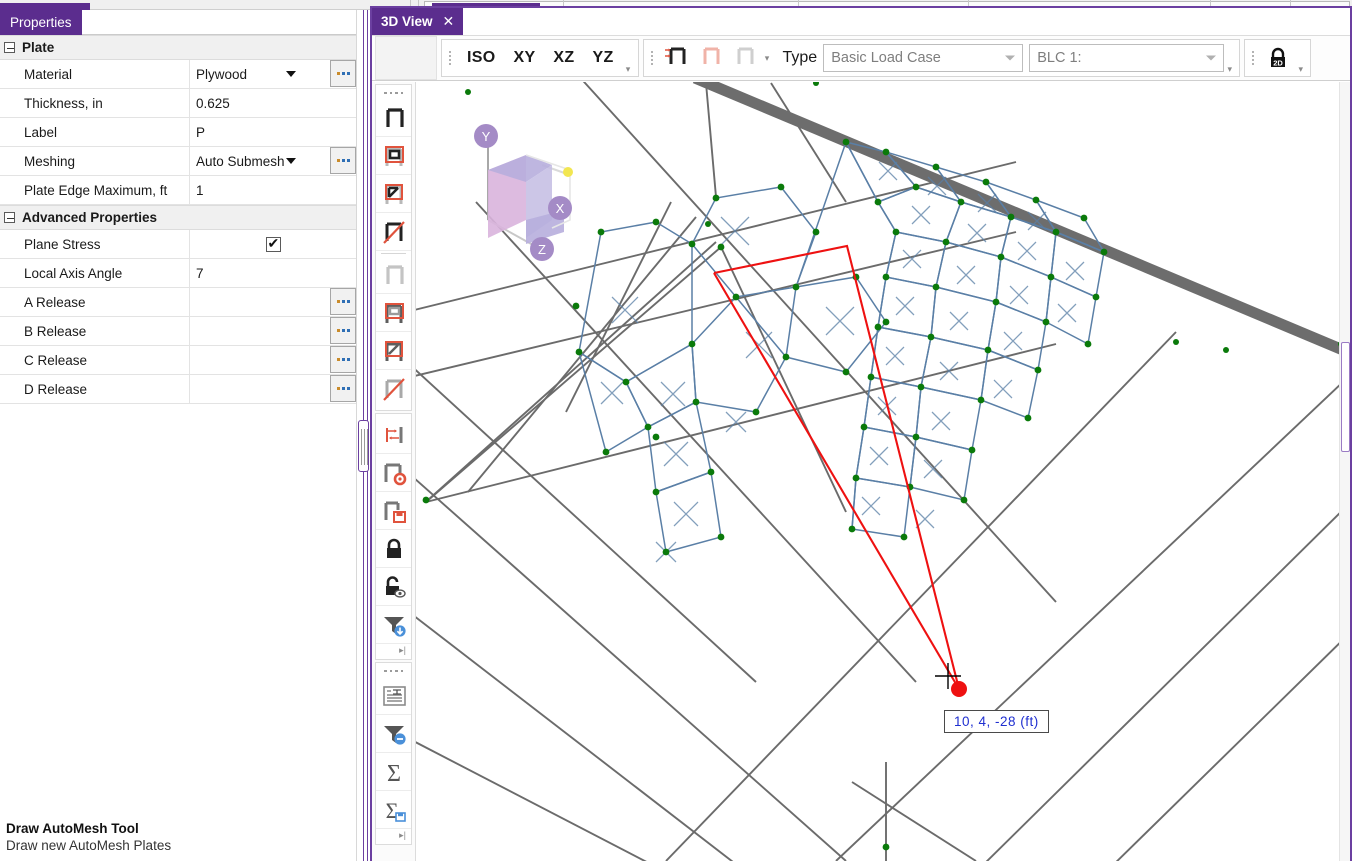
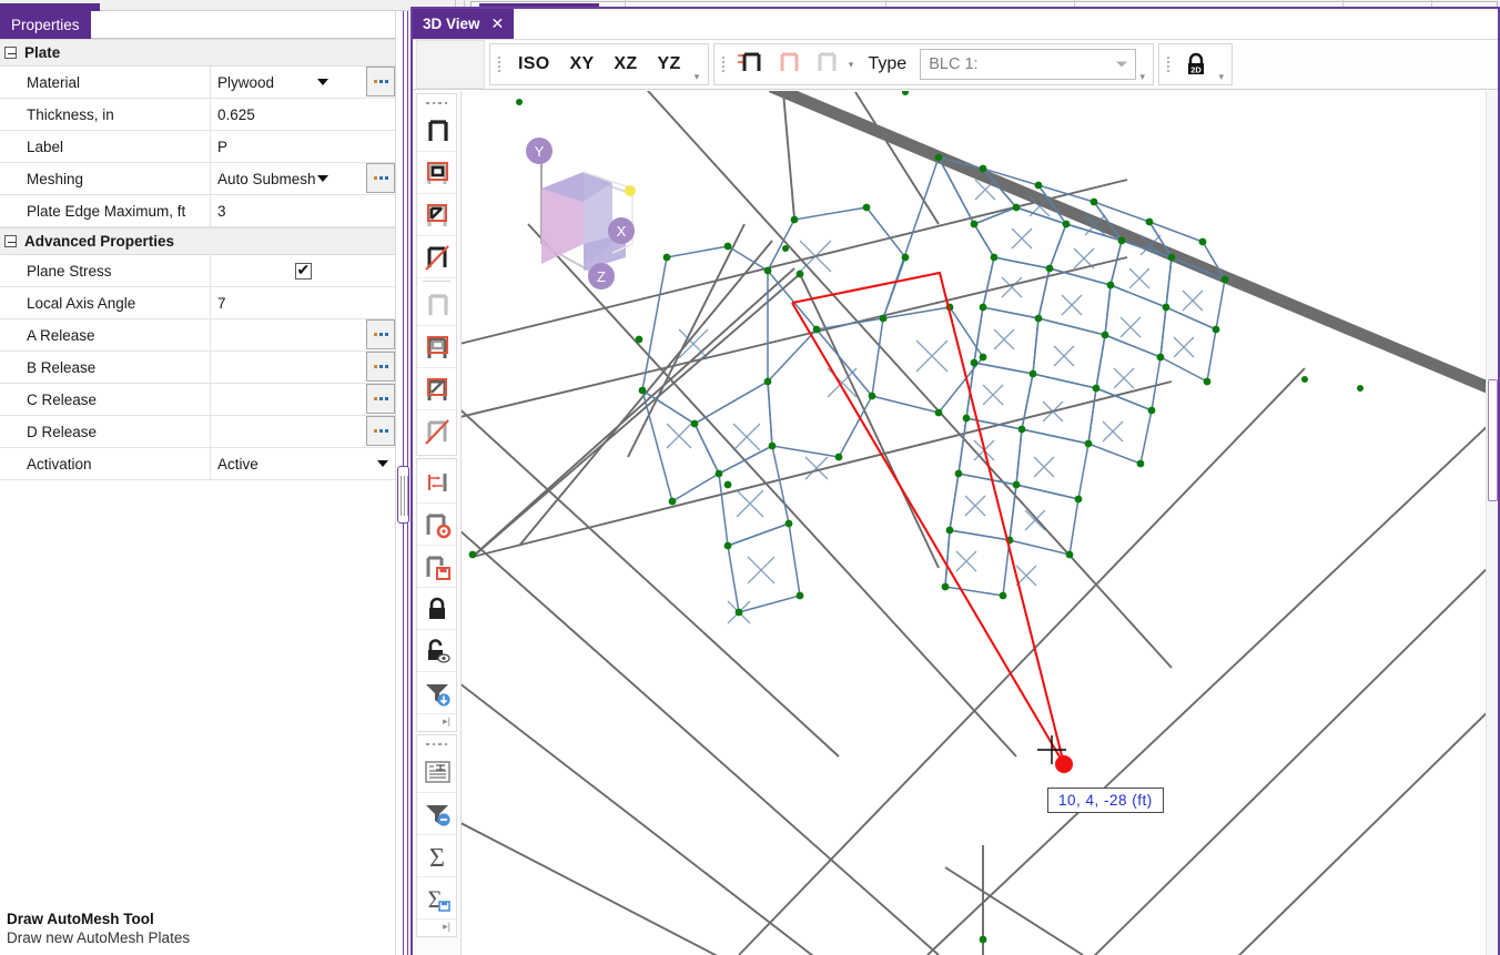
  Properties
  Plate
  Material
  Plywood
  Thickness, in
  0.625
  Label
  P
  Meshing
  Auto Submesh
  Plate Edge Maximum, ft
- 1
+ 3
  Advanced Properties
  Plane Stress
  Local Axis Angle
  7
  A Release
  B Release
  C Release
  D Release
+ Activation
+ Active
  Draw AutoMesh Tool
  Draw new AutoMesh Plates
  3D View
  ✕
  ISO
  XY
  XZ
  YZ
  ▾
  ▾
  Type
- Basic Load Case
  BLC 1:
  ▾
  2D
  ▾
  ▸|
  Σ
  Σ
  ▸|
  Y
  X
  Z
  10, 4, -28 (ft)
